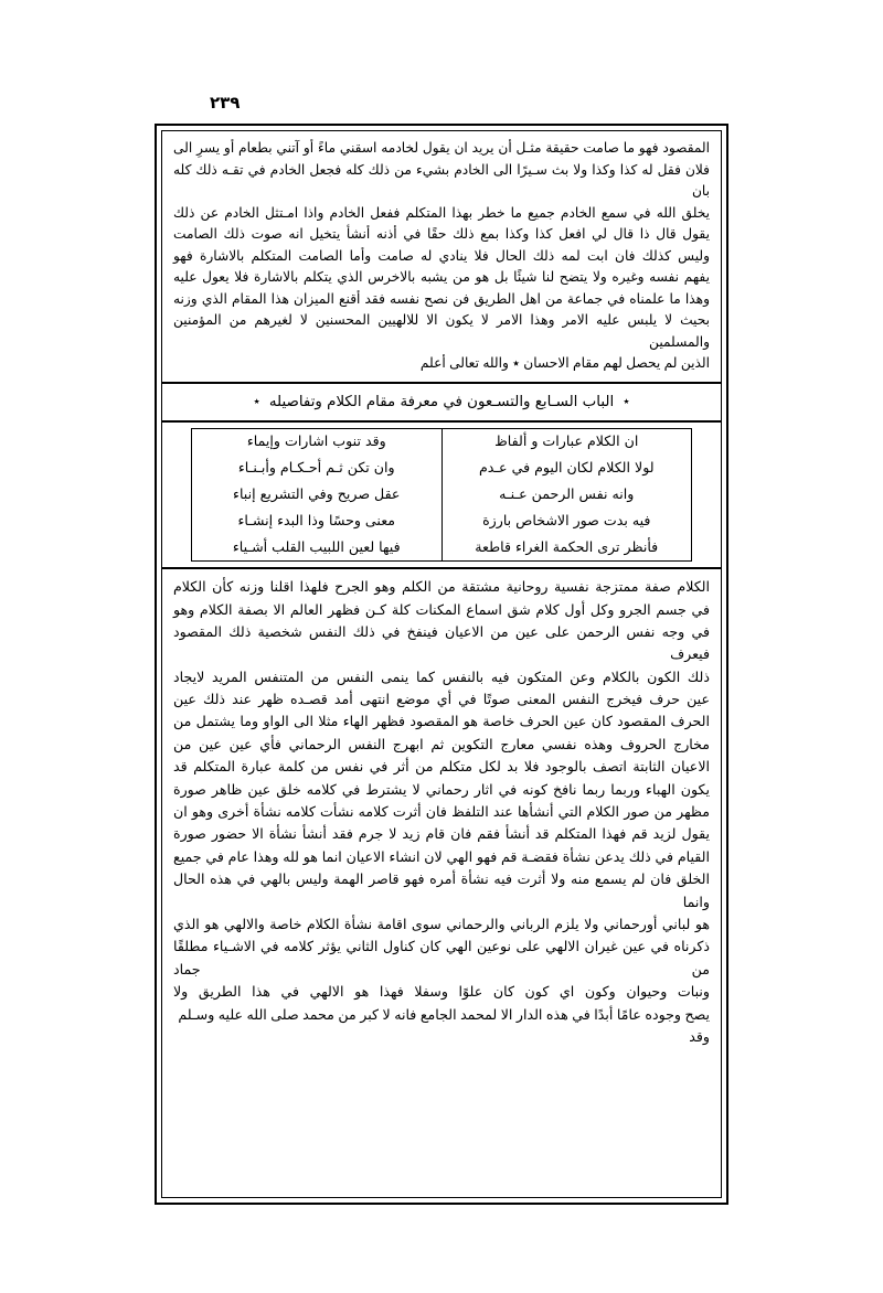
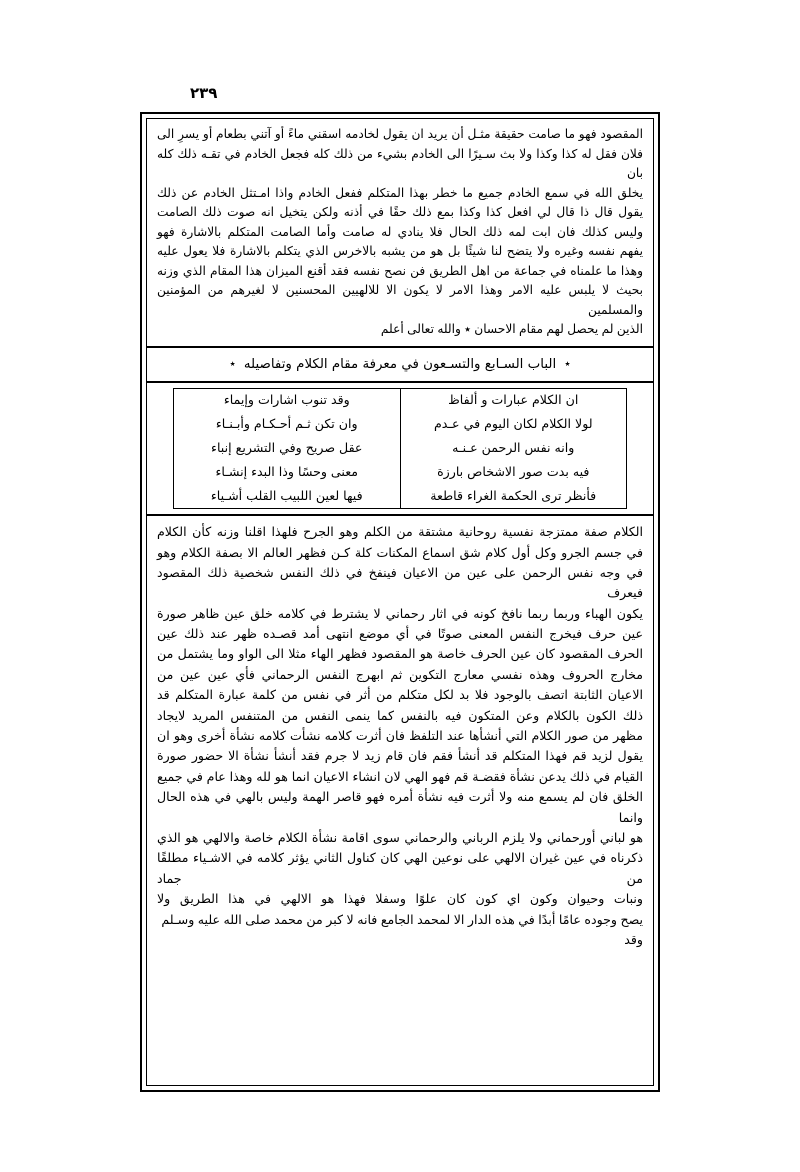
  ٢٣٩
  المقصود فهو ما صامت حقيقة مثـل أن يريد ان يقول لخادمه اسقني ماءً أو آتني بطعام أو يسرِ الى
  فلان فقل له كذا وكذا ولا بث سـيرًا الى الخادم بشيء من ذلك كله فجعل الخادم في تقـه ذلك كله بان
  يخلق الله في سمع الخادم جميع ما خطر بهذا المتكلم ففعل الخادم واذا امـتثل الخادم عن ذلك
- يقول قال ذا قال لي افعل كذا وكذا بمع ذلك حقًا في أذنه أنشأ يتخيل انه صوت ذلك الصامت
+ يقول قال ذا قال لي افعل كذا وكذا بمع ذلك حقًا في أذنه ولكن يتخيل انه صوت ذلك الصامت
  وليس كذلك فان ابت لمه ذلك الحال فلا ينادي له صامت وأما الصامت المتكلم بالاشارة فهو
  يفهم نفسه وغيره ولا يتضح لنا شيئًا بل هو من يشبه بالاخرس الذي يتكلم بالاشارة فلا يعول عليه
  وهذا ما علمناه في جماعة من اهل الطريق فن نصح نفسه فقد أقنع الميزان هذا المقام الذي وزنه
  بحيث لا يلبس عليه الامر وهذا الامر لا يكون الا للالهيين المحسنين لا لغيرهم من المؤمنين والمسلمين
  الذين لم يحصل لهم مقام الاحسان ٭ والله تعالى أعلم
  ٭ الباب السـابع والتسـعون في معرفة مقام الكلام وتفاصيله ٭
  ان الكلام عبارات و ألفاظ	وقد تنوب اشارات وإيماء
  لولا الكلام لكان اليوم في عـدم	وان تكن ثـم أحـكـام وأبـنـاء
  وانه نفس الرحمن عـنـه	عقل صريح وفي التشريع إنباء
  فيه بدت صور الاشخاص بارزة	معنى وحسًا وذا البدء إنشـاء
  فأنظر ترى الحكمة الغراء قاطعة	فيها لعين اللبيب القلب أشـياء
  الكلام صفة ممتزجة نفسية روحانية مشتقة من الكلم وهو الجرح فلهذا اقلنا وزنه كأن الكلام
  في جسم الجرو وكل أول كلام شق اسماع المكنات كلة كـن فظهر العالم الا بصفة الكلام وهو
  في وجه نفس الرحمن على عين من الاعيان فينفخ في ذلك النفس شخصية ذلك المقصود فيعرف
- ذلك الكون بالكلام وعن المتكون فيه بالنفس كما ينمى النفس من المتنفس المريد لايجاد
+ يكون الهباء وربما ربما نافخ كونه في اثار رحماني لا يشترط في كلامه خلق عين ظاهر صورة
  عين حرف فيخرج النفس المعنى صوتًا في أي موضع انتهى أمد قصـده ظهر عند ذلك عين
  الحرف المقصود كان عين الحرف خاصة هو المقصود فظهر الهاء مثلا الى الواو وما يشتمل من
  مخارج الحروف وهذه نفسي معارج التكوين ثم ابهرج النفس الرحماني فأي عين عين من
  الاعيان الثابتة اتصف بالوجود فلا بد لكل متكلم من أثر في نفس من كلمة عبارة المتكلم قد
- يكون الهباء وربما ربما نافخ كونه في اثار رحماني لا يشترط في كلامه خلق عين ظاهر صورة
+ ذلك الكون بالكلام وعن المتكون فيه بالنفس كما ينمى النفس من المتنفس المريد لايجاد
  مظهر من صور الكلام التي أنشأها عند التلفظ فان أثرت كلامه نشأت كلامه نشأة أخرى وهو ان
  يقول لزيد قم فهذا المتكلم قد أنشأ فقم فان قام زيد لا جرم فقد أنشأ نشأة الا حضور صورة
  القيام في ذلك يدعن نشأة فقضـة قم فهو الهي لان انشاء الاعيان انما هو لله وهذا عام في جميع
  الخلق فان لم يسمع منه ولا أثرت فيه نشأة أمره فهو قاصر الهمة وليس بالهي في هذه الحال وانما
  هو لباني أورحماني ولا يلزم الرباني والرحماني سوى اقامة نشأة الكلام خاصة والالهي هو الذي
  ذكرناه في عين غيران الالهي على نوعين الهي كان كناول الثاني يؤثر كلامه في الاشـياء مطلقًا من جماد
  ونبات وحيوان وكون اي كون كان علوًا وسفلا فهذا هو الالهي في هذا الطريق ولا
  يصح وجوده عامًا أبدًا في هذه الدار الا لمحمد الجامع فانه لا كبر من محمد صلى الله عليه وسـلم وقد
